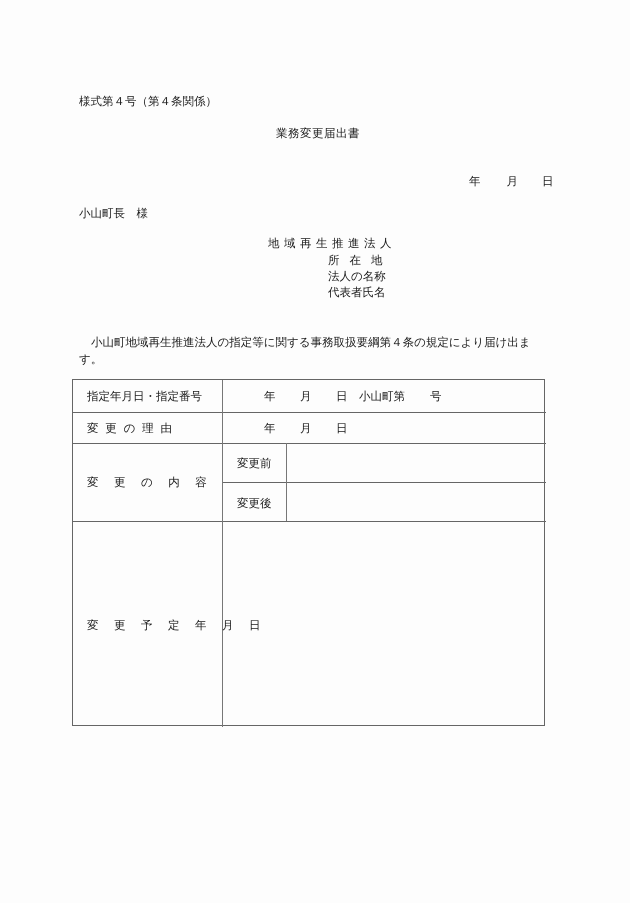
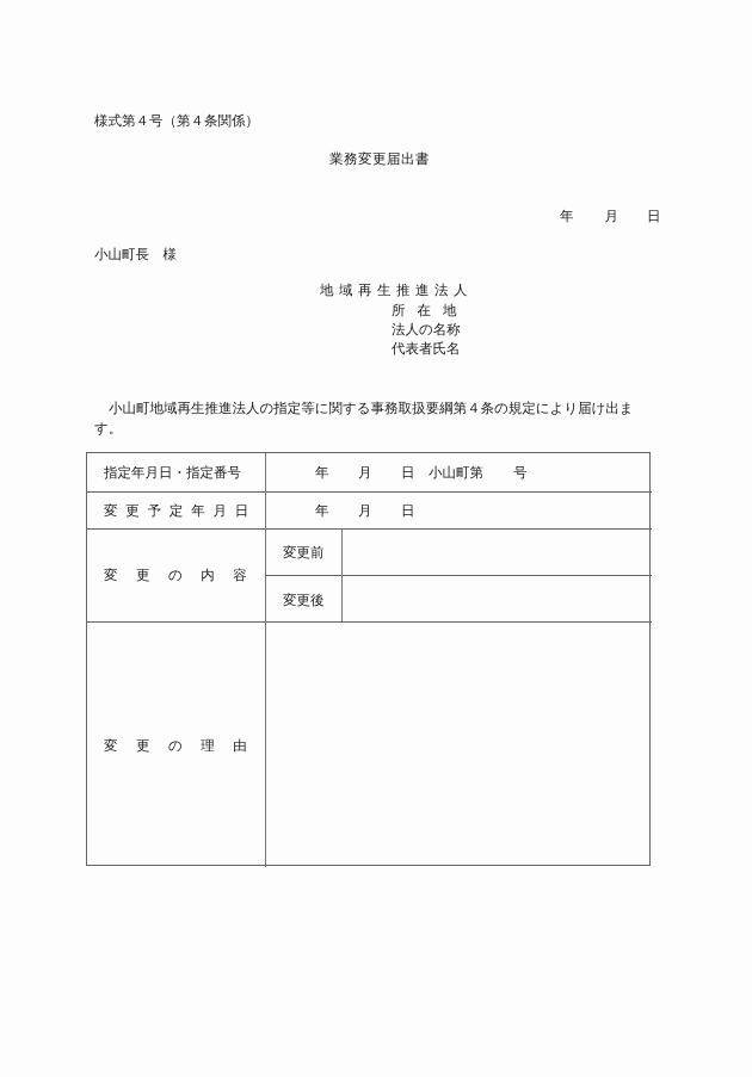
  様式第４号（第４条関係）
  業務変更届出書
  年 月 日
  小山町長 様
  地域再生推進法人
  所在地
  法人の名称
  代表者氏名
  小山町地域再生推進法人の指定等に関する事務取扱要綱第４条の規定により届け出ます。
  指定年月日・指定番号
  年
  月
  日
  小山町第
  号
- 変更の理由
+ 変更予定年月日
  年
  月
  日
  変更の内容
  変更前
  変更後
- 変更予定年月日
+ 変更の理由
